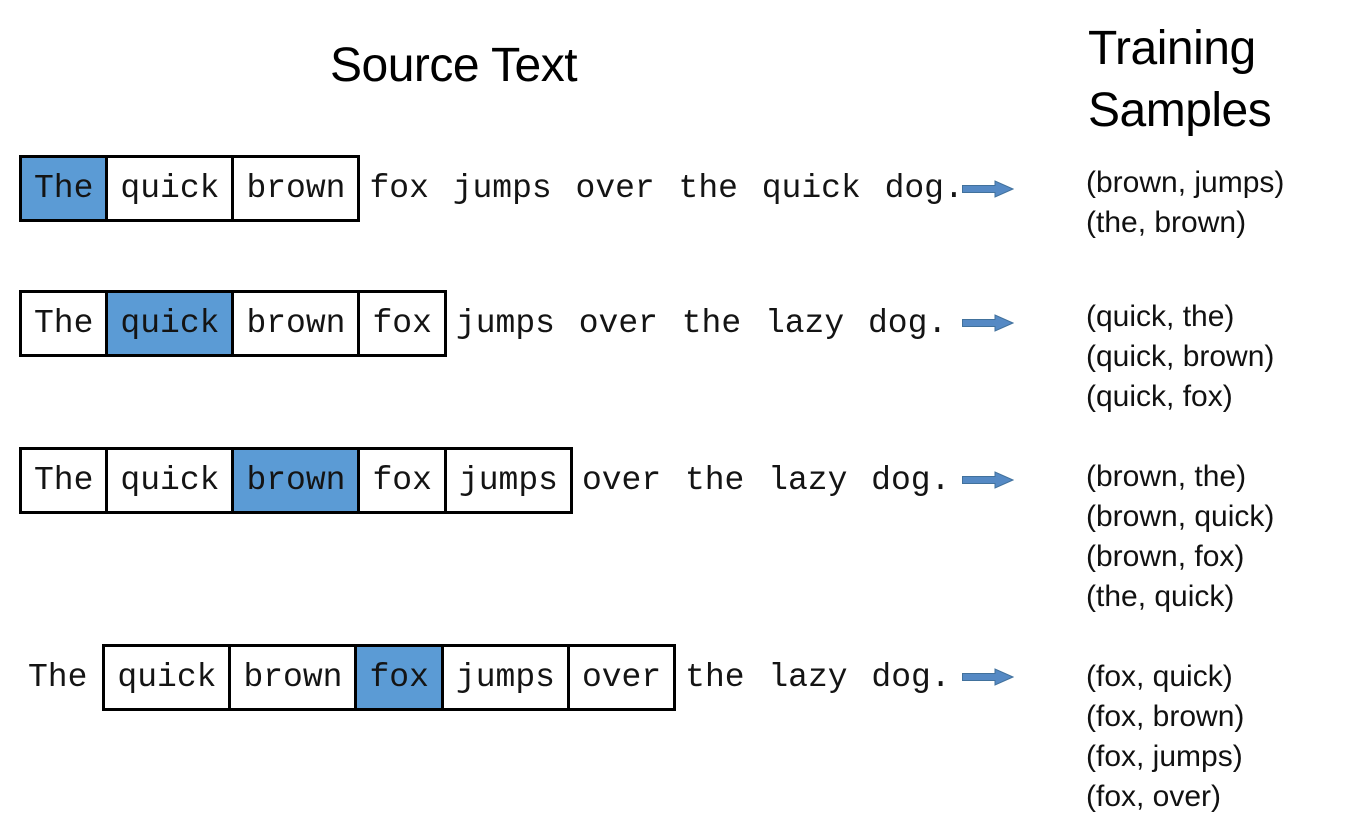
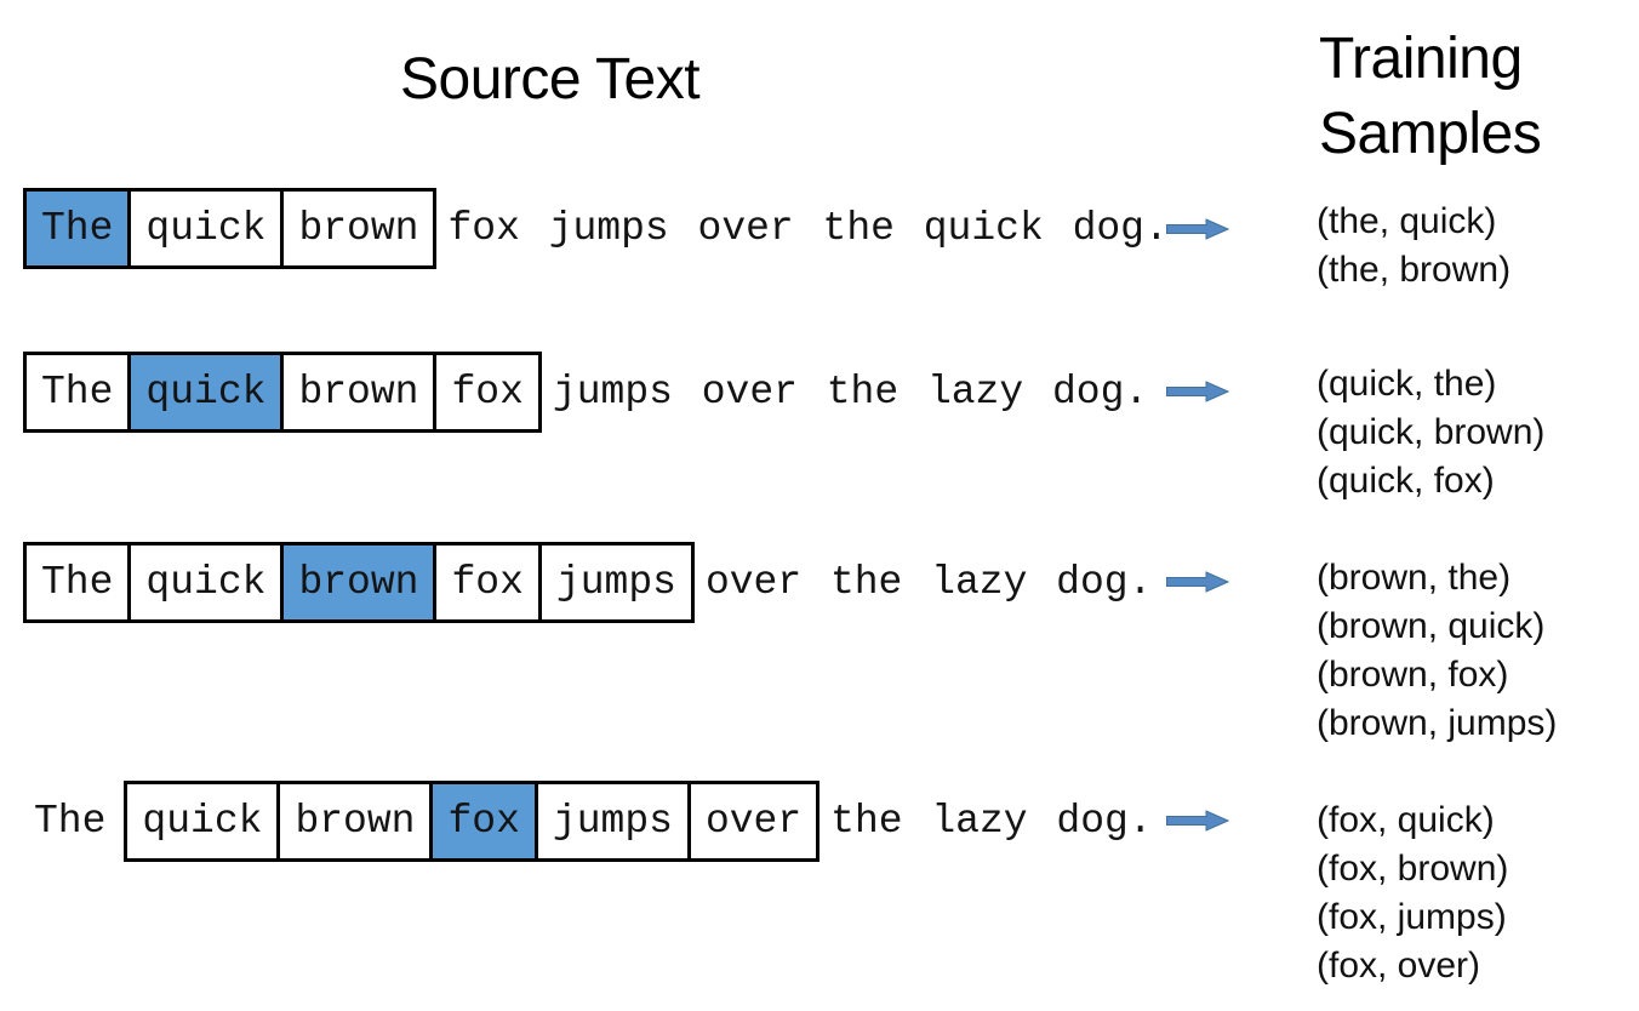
  Source Text
  Training
  Samples
  The
  quick
  brown
  fox jumps over the quick dog.
- (brown, jumps)
+ (the, quick)
  (the, brown)
  The
  quick
  brown
  fox
  jumps over the lazy dog.
  (quick, the)
  (quick, brown)
  (quick, fox)
  The
  quick
  brown
  fox
  jumps
  over the lazy dog.
  (brown, the)
  (brown, quick)
  (brown, fox)
- (the, quick)
+ (brown, jumps)
  The
  quick
  brown
  fox
  jumps
  over
  the lazy dog.
  (fox, quick)
  (fox, brown)
  (fox, jumps)
  (fox, over)
